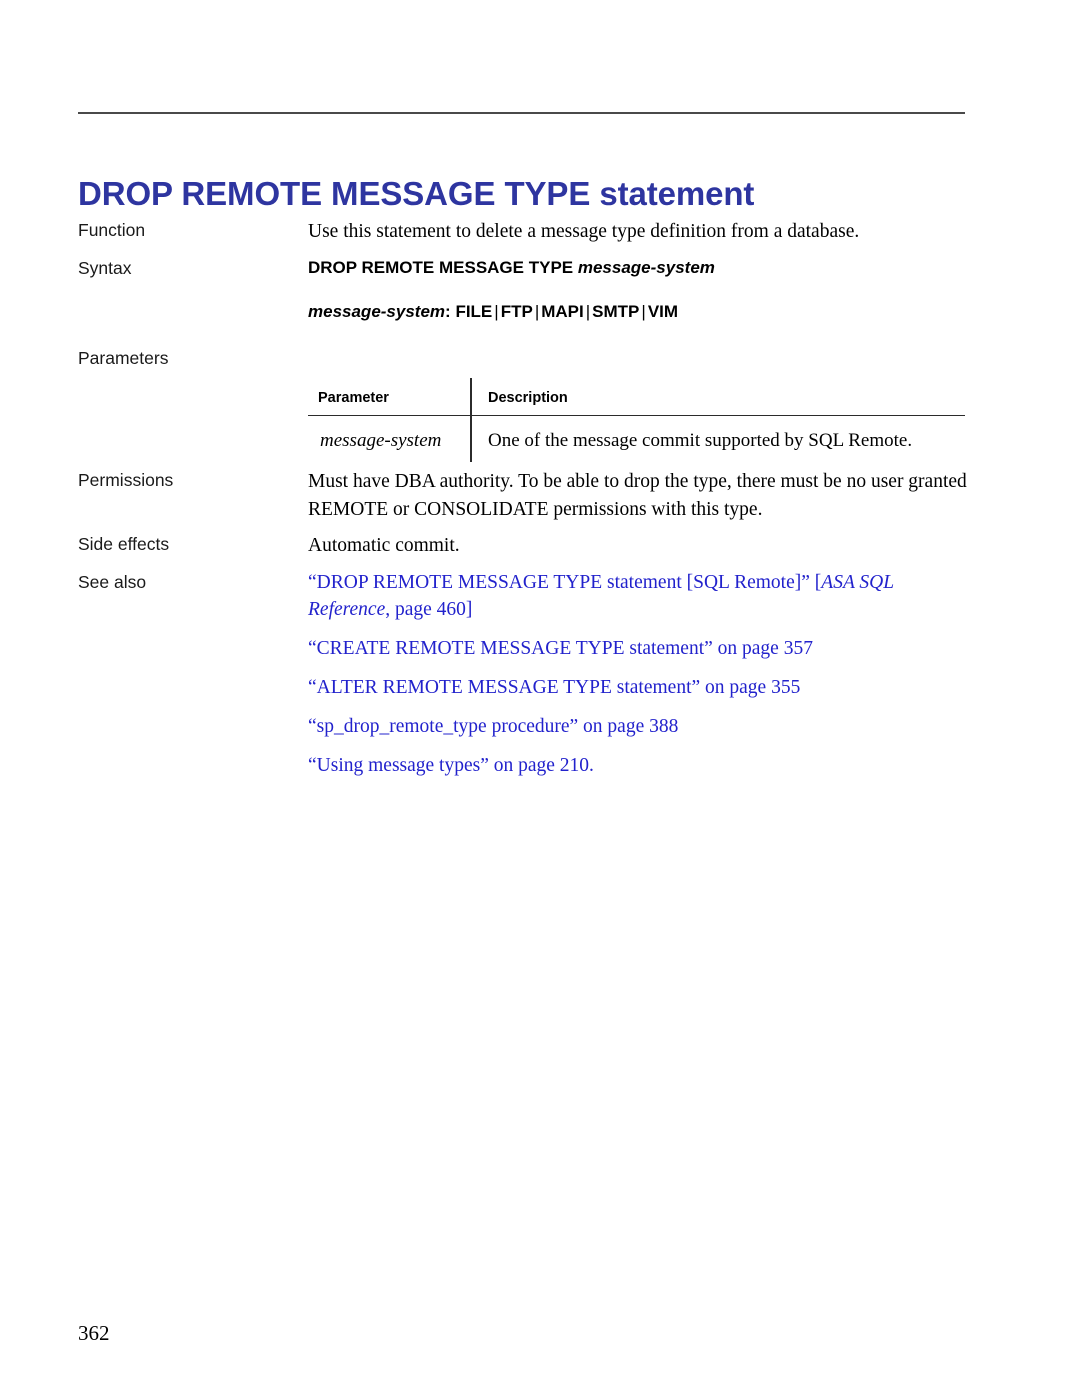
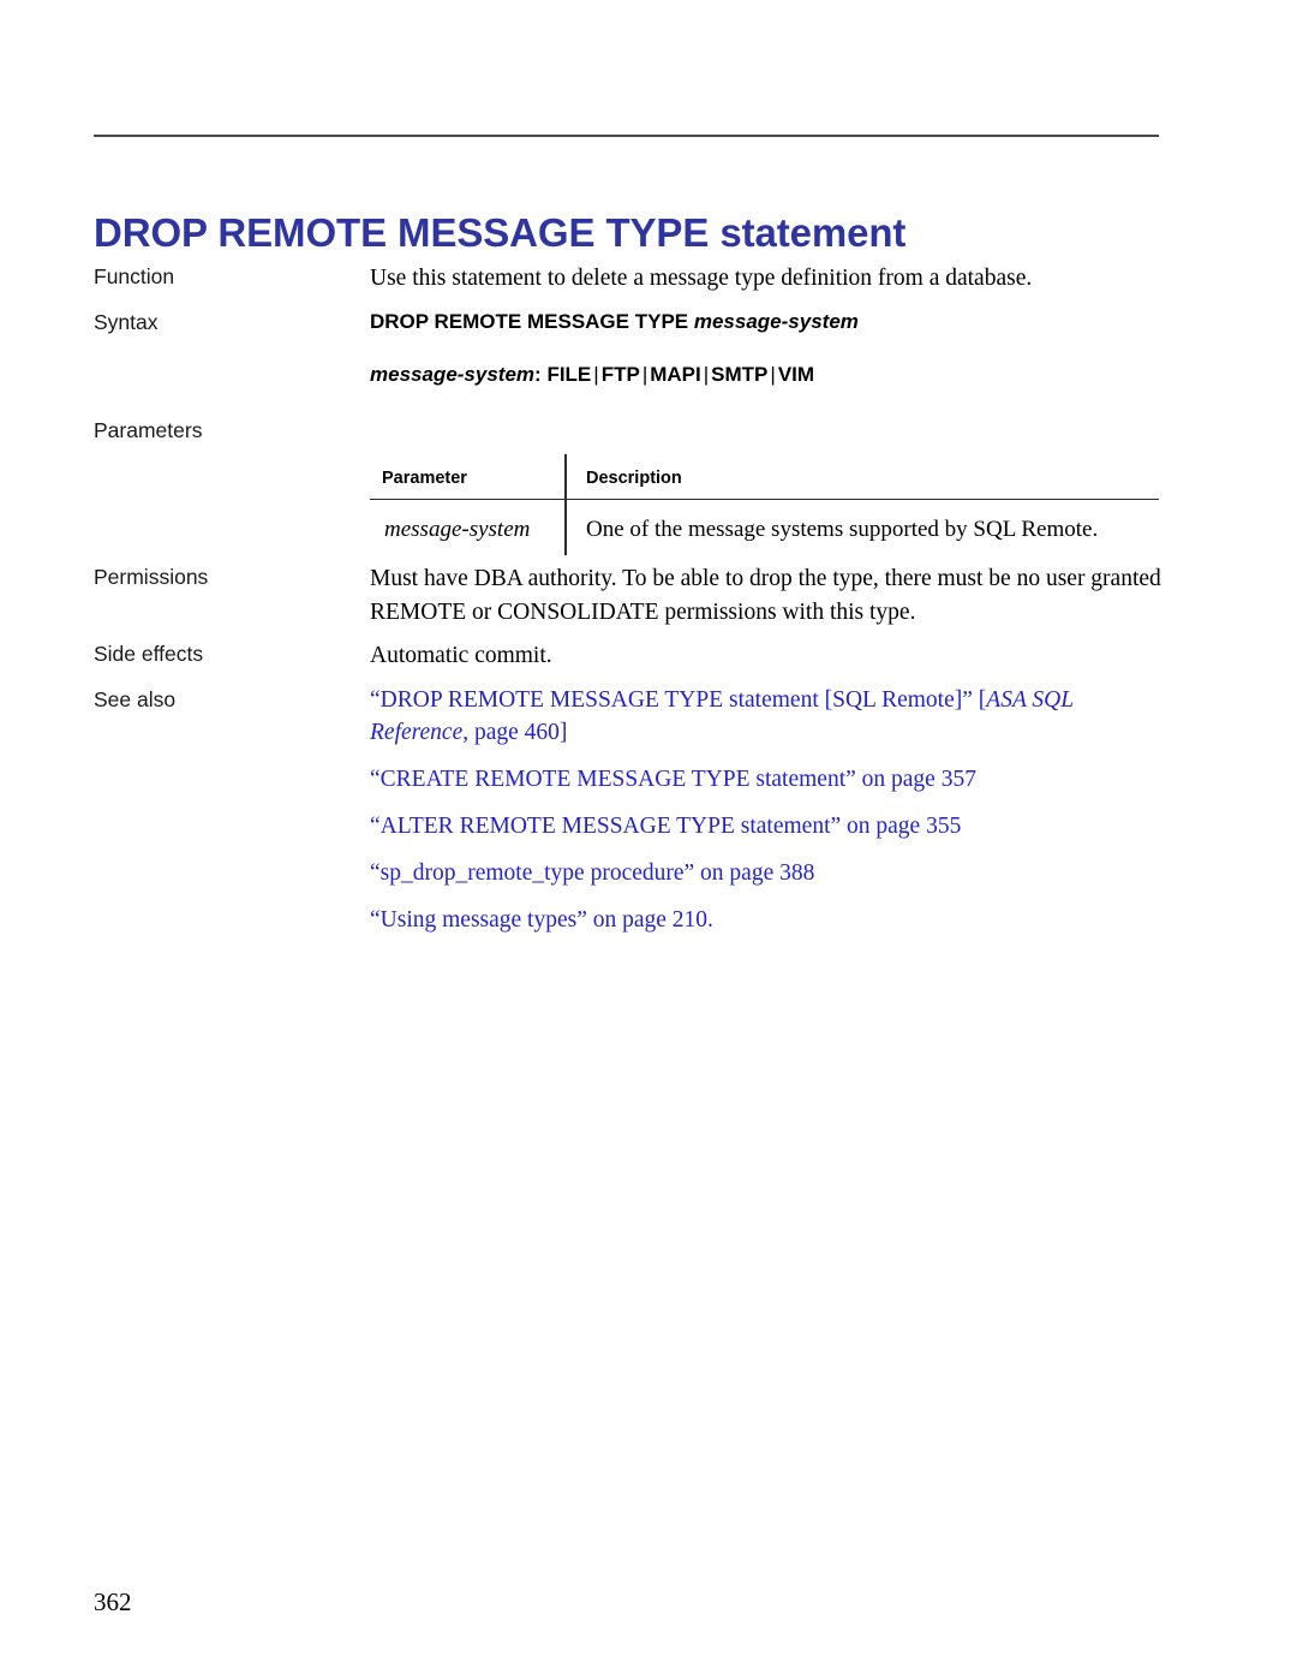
  DROP REMOTE MESSAGE TYPE statement
  Function
  Use this statement to delete a message type definition from a database.
  Syntax
  DROP REMOTE MESSAGE TYPE message-system
  message-system: FILE|FTP|MAPI|SMTP|VIM
  Parameters
  Parameter
  Description
  message-system
- One of the message commit supported by SQL Remote.
+ One of the message systems supported by SQL Remote.
  Permissions
  Must have DBA authority. To be able to drop the type, there must be no user granted REMOTE or CONSOLIDATE permissions with this type.
  Side effects
  Automatic commit.
  See also
  “DROP REMOTE MESSAGE TYPE statement [SQL Remote]” [ASA SQL Reference, page 460]
  “CREATE REMOTE MESSAGE TYPE statement” on page 357
  “ALTER REMOTE MESSAGE TYPE statement” on page 355
  “sp_drop_remote_type procedure” on page 388
  “Using message types” on page 210.
  362
